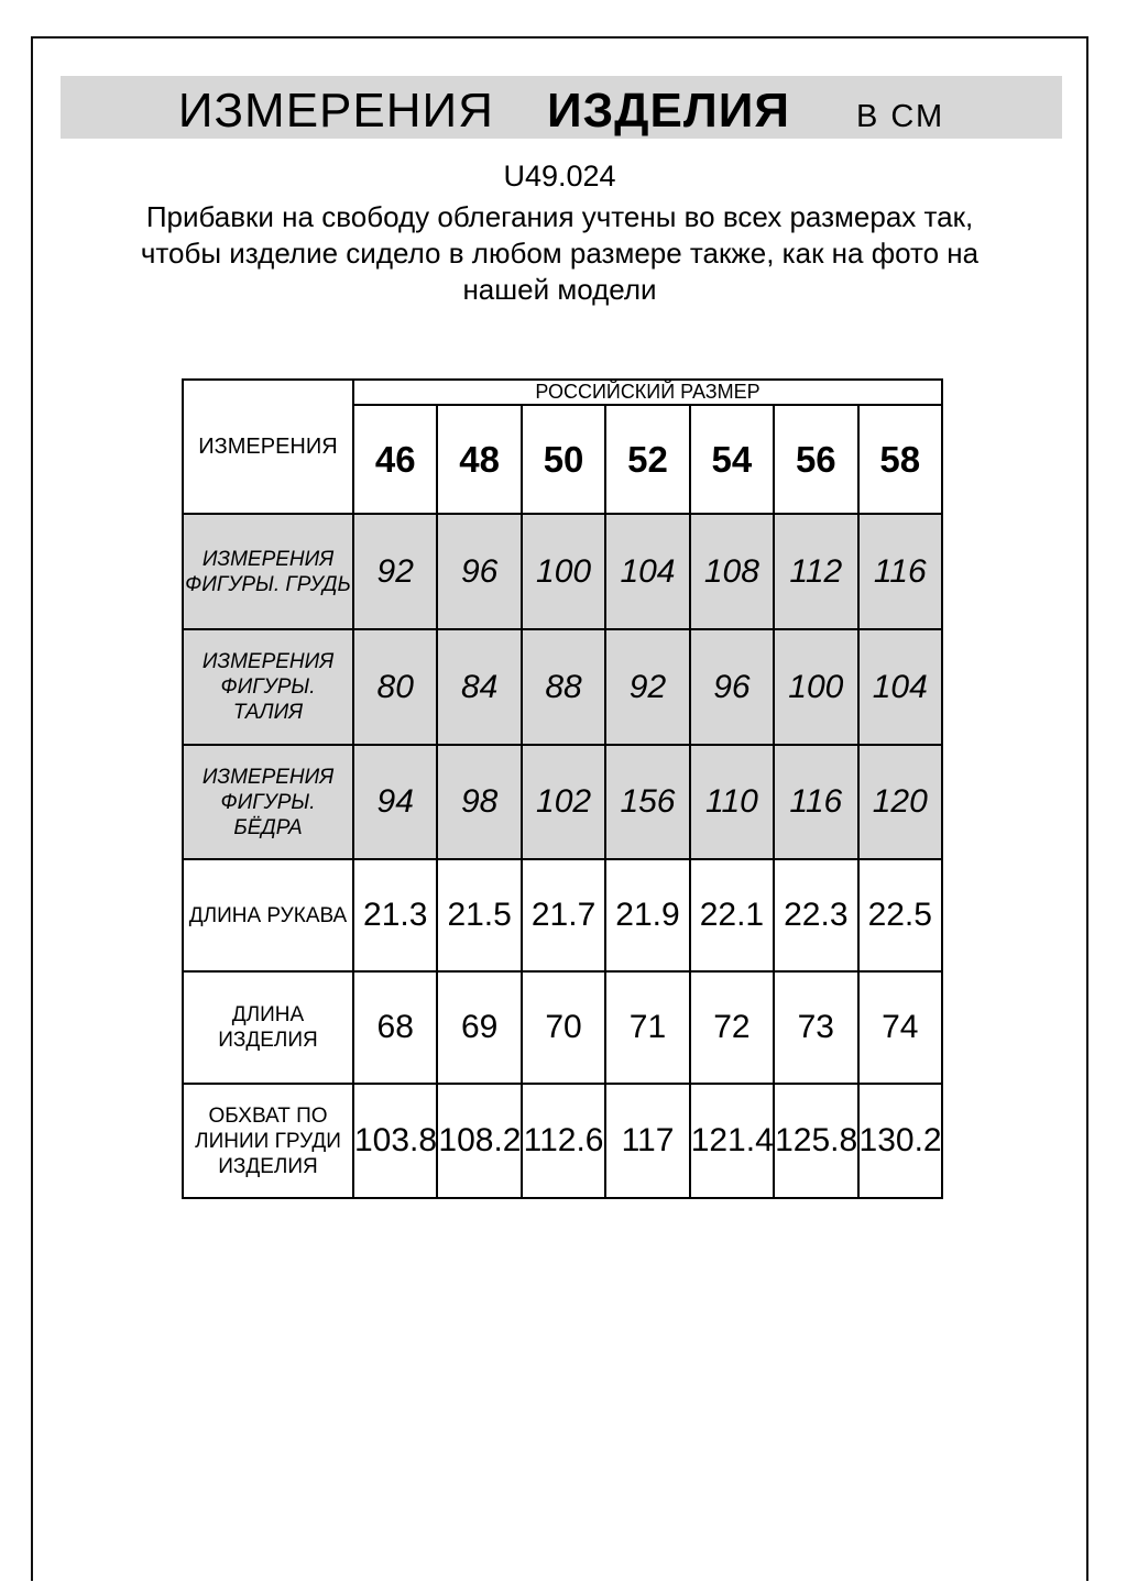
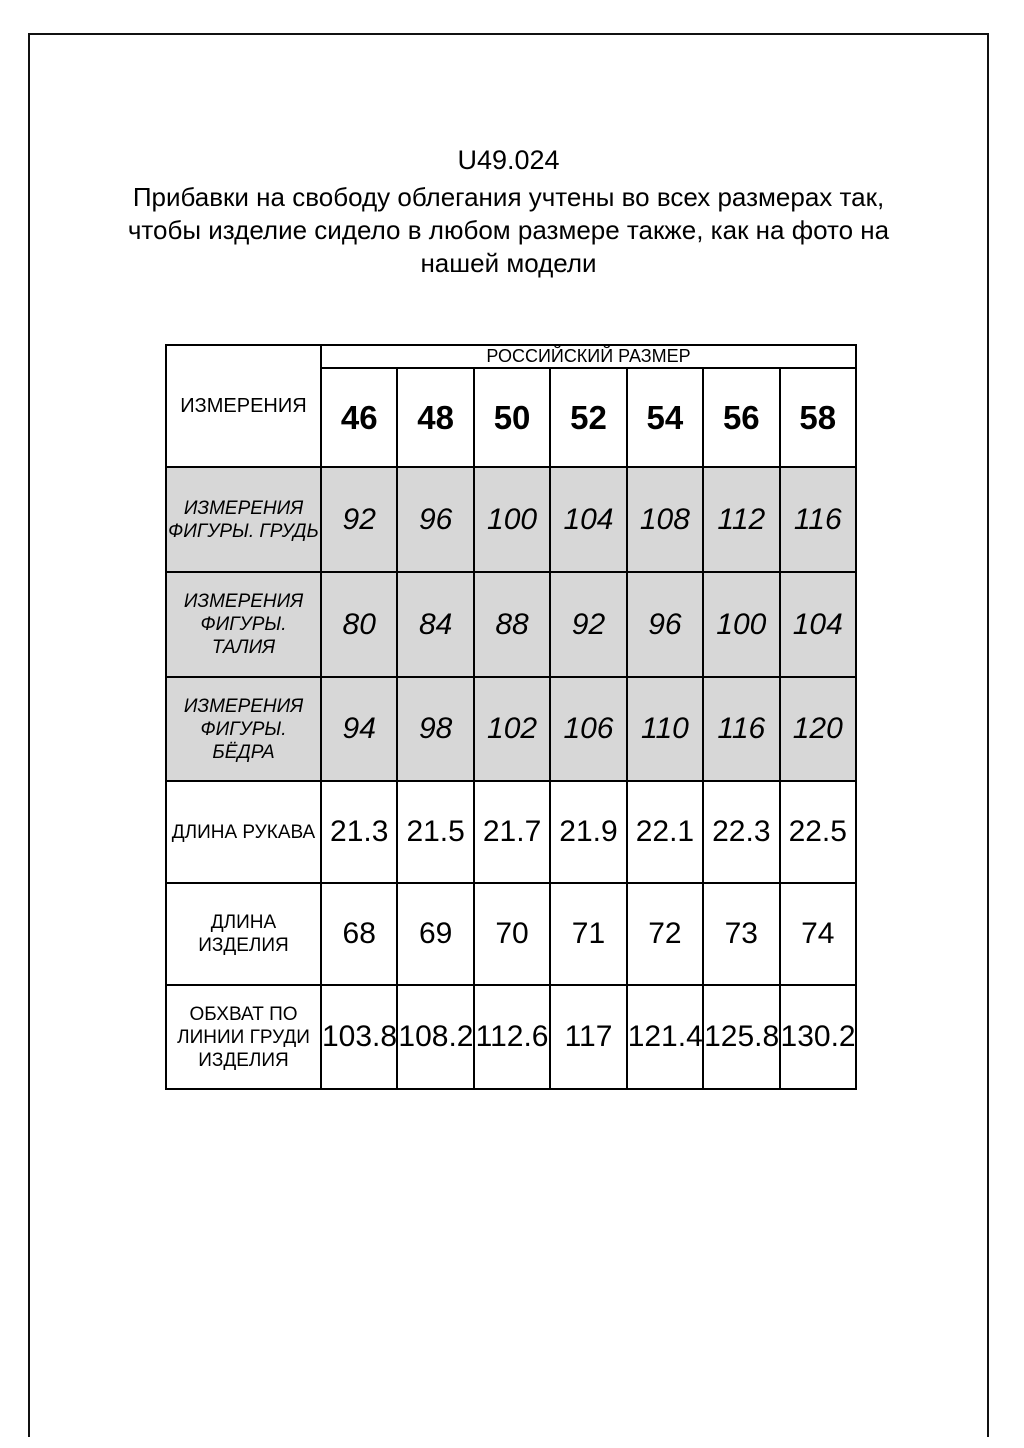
- ИЗМЕРЕНИЯ
- ИЗДЕЛИЯ
- В СМ
  U49.024
  Прибавки на свободу облегания учтены во всех размерах так,
  чтобы изделие сидело в любом размере также, как на фото на
  нашей модели
  ИЗМЕРЕНИЯ	РОССИЙСКИЙ РАЗМЕР
  46	48	50	52	54	56	58
  ИЗМЕРЕНИЯФИГУРЫ. ГРУДЬ	92	96	100	104	108	112	116
  ИЗМЕРЕНИЯФИГУРЫ. ТАЛИЯ	80	84	88	92	96	100	104
- ИЗМЕРЕНИЯФИГУРЫ. БЁДРА	94	98	102	156	110	116	120
+ ИЗМЕРЕНИЯФИГУРЫ. БЁДРА	94	98	102	106	110	116	120
  ДЛИНА РУКАВА	21.3	21.5	21.7	21.9	22.1	22.3	22.5
  ДЛИНА ИЗДЕЛИЯ	68	69	70	71	72	73	74
  ОБХВАТ ПОЛИНИИ ГРУДИИЗДЕЛИЯ	103.8	108.2	112.6	117	121.4	125.8	130.2
